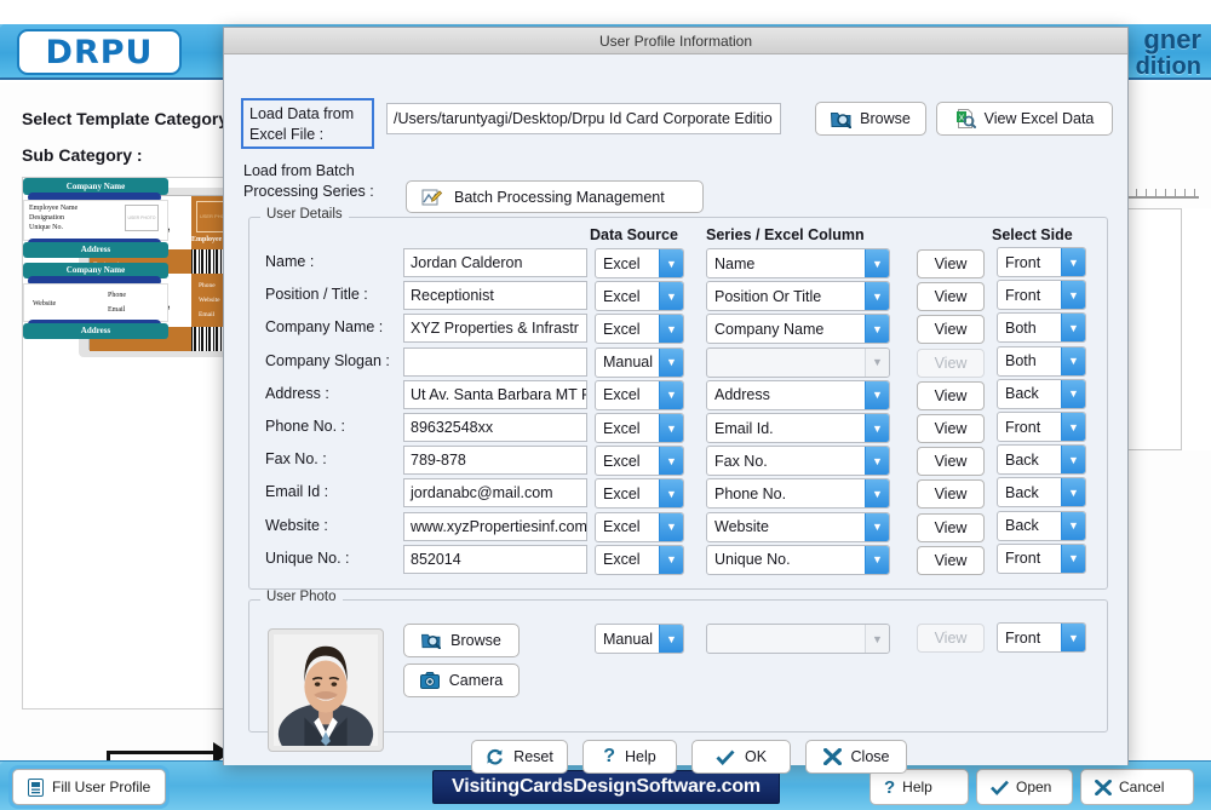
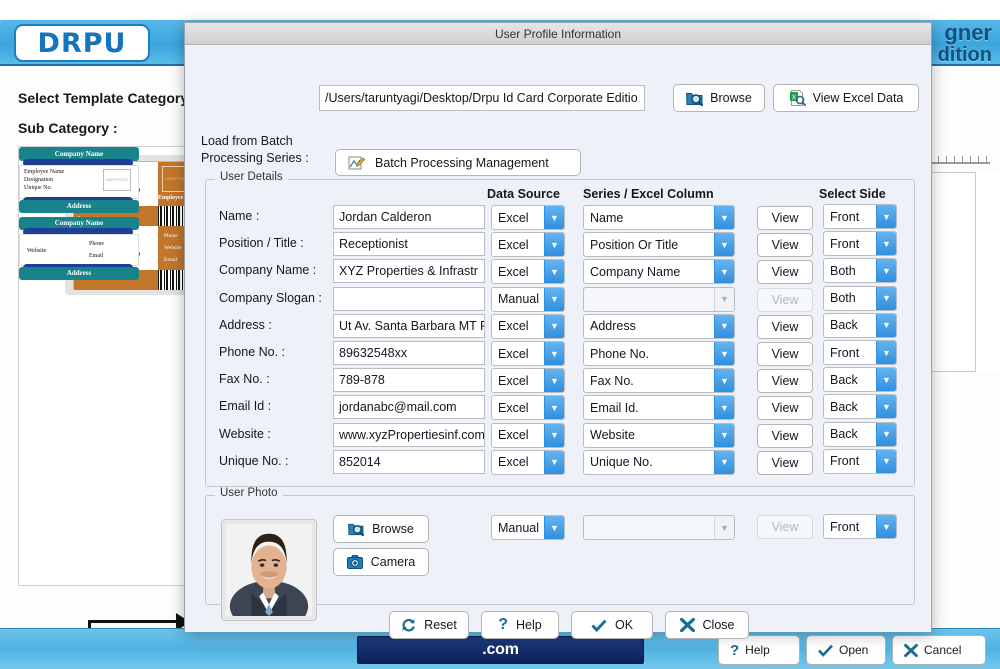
  DRPU
  gner
  dition
  Select Template Categor
  Sub Category :
  Company Name
  Address
  Company Name
  Address
- Fill User Profile
- VisitingCardsDesignSoftware
  .com
  ?
  Help
  Open
  Cancel
  User Profile Information
- Load Data from
- Excel File :
  /Users/taruntyagi/Desktop/Drpu Id Card Corporate Editio
  Browse
  View Excel Data
  Load from Batch
  Processing Series :
  Batch Processing Management
  Data Source
  Series / Excel Column
  Select Side
  User Details
  Name :
  Jordan Calderon
  Excel
  ▼
  Name
  ▼
  View
  Front
  ▼
  Position / Title :
  Receptionist
  Excel
  ▼
  Position Or Title
  ▼
  View
  Front
  ▼
  Company Name :
  XYZ Properties & Infrastr
  Excel
  ▼
  Company Name
  ▼
  View
  Both
  ▼
  Company Slogan :
  Manual
  ▼
  ▼
  View
  Both
  ▼
  Address :
  Ut Av. Santa Barbara MT F
  Excel
  ▼
  Address
  ▼
  View
  Back
  ▼
  Phone No. :
  89632548xx
  Excel
  ▼
- Email Id.
+ Phone No.
  ▼
  View
  Front
  ▼
  Fax No. :
  789-878
  Excel
  ▼
  Fax No.
  ▼
  View
  Back
  ▼
  Email Id :
  jordanabc@mail.com
  Excel
  ▼
- Phone No.
+ Email Id.
  ▼
  View
  Back
  ▼
  Website :
  www.xyzPropertiesinf.com
  Excel
  ▼
  Website
  ▼
  View
  Back
  ▼
  Unique No. :
  852014
  Excel
  ▼
  Unique No.
  ▼
  View
  Front
  ▼
  User Photo
  Browse
  Camera
  Manual
  ▼
  ▼
  View
  Front
  ▼
  Reset
  ?
  Help
  OK
  Close
